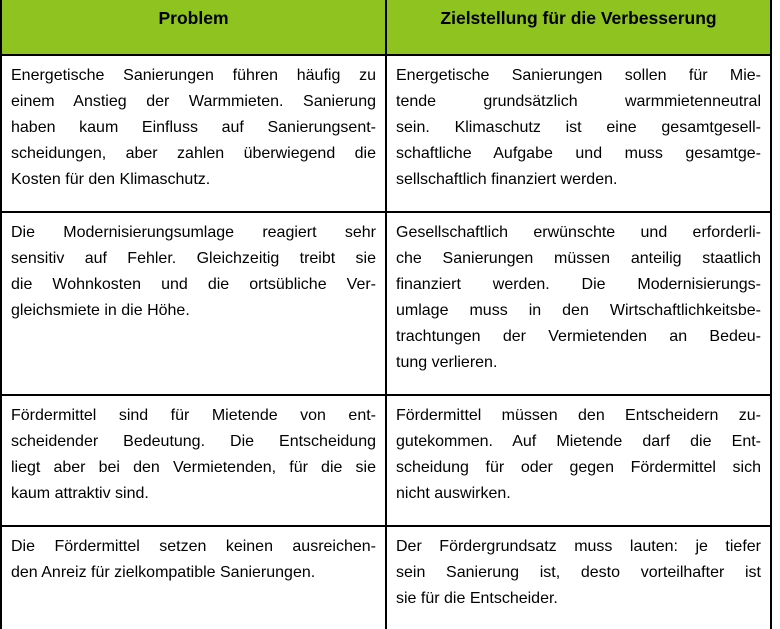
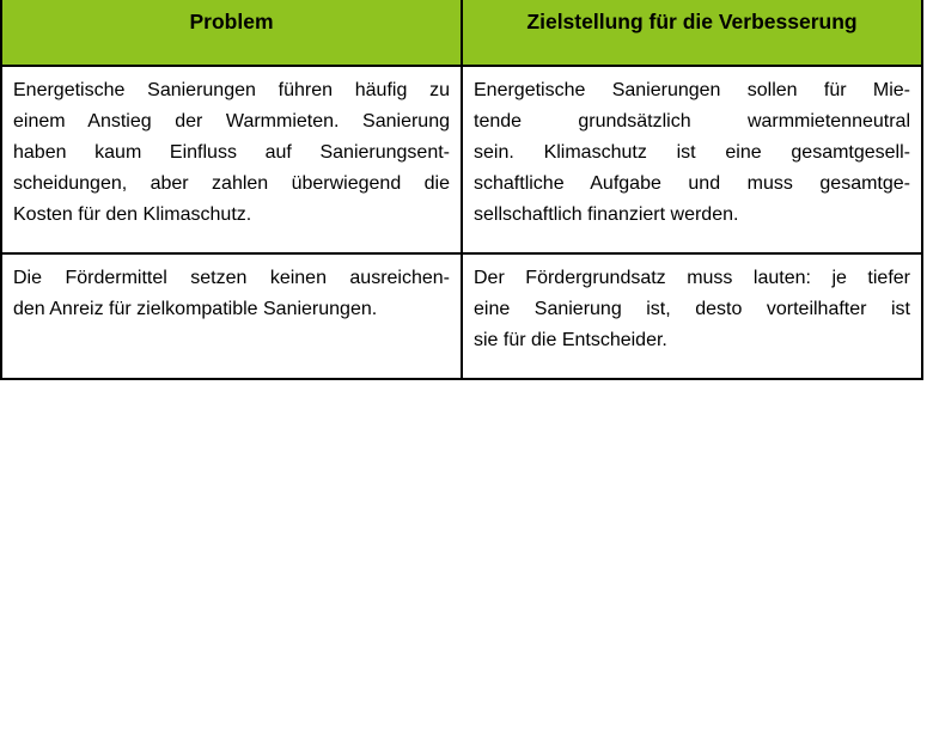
  Problem	Zielstellung für die Verbesserung
  Energetische Sanierungen führen häufig zueinem Anstieg der Warmmieten. Sanierunghaben kaum Einfluss auf Sanierungsent-scheidungen, aber zahlen überwiegend dieKosten für den Klimaschutz.	Energetische Sanierungen sollen für Mie-tende grundsätzlich warmmietenneutralsein. Klimaschutz ist eine gesamtgesell-schaftliche Aufgabe und muss gesamtge-sellschaftlich finanziert werden.
- Die Modernisierungsumlage reagiert sehrsensitiv auf Fehler. Gleichzeitig treibt siedie Wohnkosten und die ortsübliche Ver-gleichsmiete in die Höhe.	Gesellschaftlich erwünschte und erforderli-che Sanierungen müssen anteilig staatlichfinanziert werden. Die Modernisierungs-umlage muss in den Wirtschaftlichkeitsbe-trachtungen der Vermietenden an Bedeu-tung verlieren.
- Fördermittel sind für Mietende von ent-scheidender Bedeutung. Die Entscheidungliegt aber bei den Vermietenden, für die siekaum attraktiv sind.	Fördermittel müssen den Entscheidern zu-gutekommen. Auf Mietende darf die Ent-scheidung für oder gegen Fördermittel sichnicht auswirken.
- Die Fördermittel setzen keinen ausreichen-den Anreiz für zielkompatible Sanierungen.	Der Fördergrundsatz muss lauten: je tiefersein Sanierung ist, desto vorteilhafter istsie für die Entscheider.
+ Die Fördermittel setzen keinen ausreichen-den Anreiz für zielkompatible Sanierungen.	Der Fördergrundsatz muss lauten: je tiefereine Sanierung ist, desto vorteilhafter istsie für die Entscheider.
